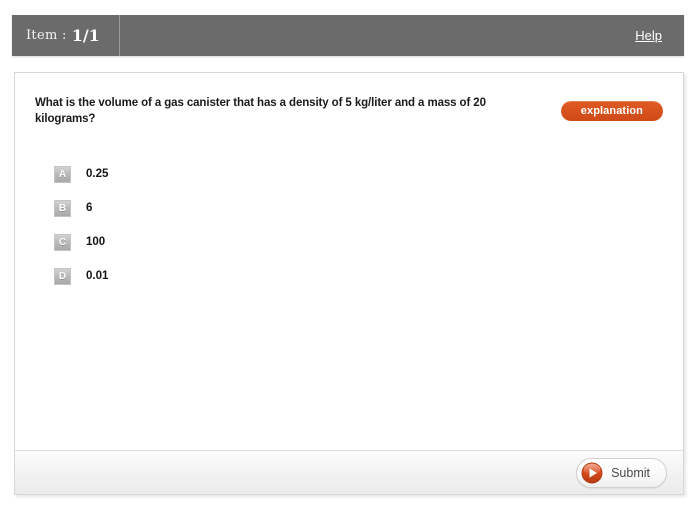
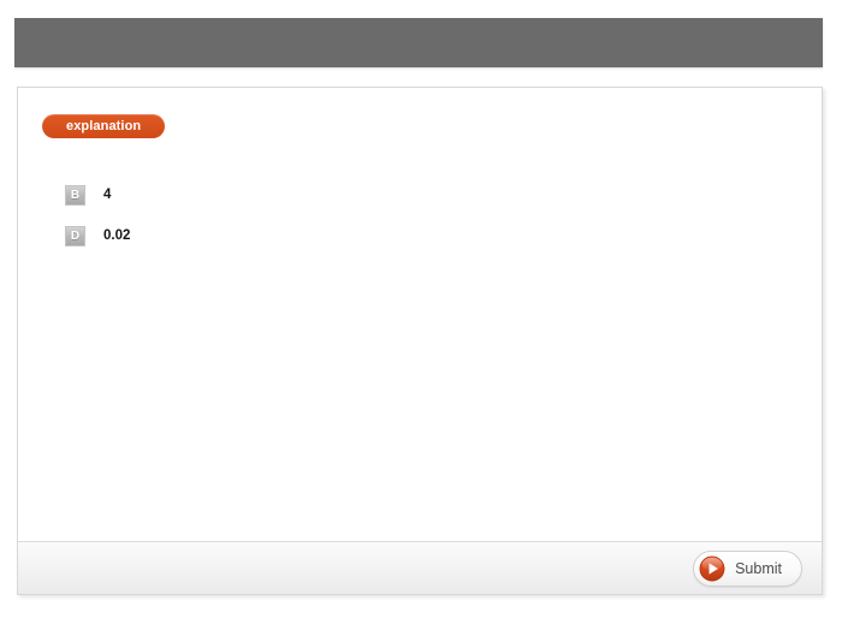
- Item :
- 1/1
- Help
- What is the volume of a gas canister that has a density of 5 kg/liter and a mass of 20 kilograms?
  explanation
- A
- 0.25
  B
- 6
+ 4
- C
- 100
  D
- 0.01
+ 0.02
  Submit
